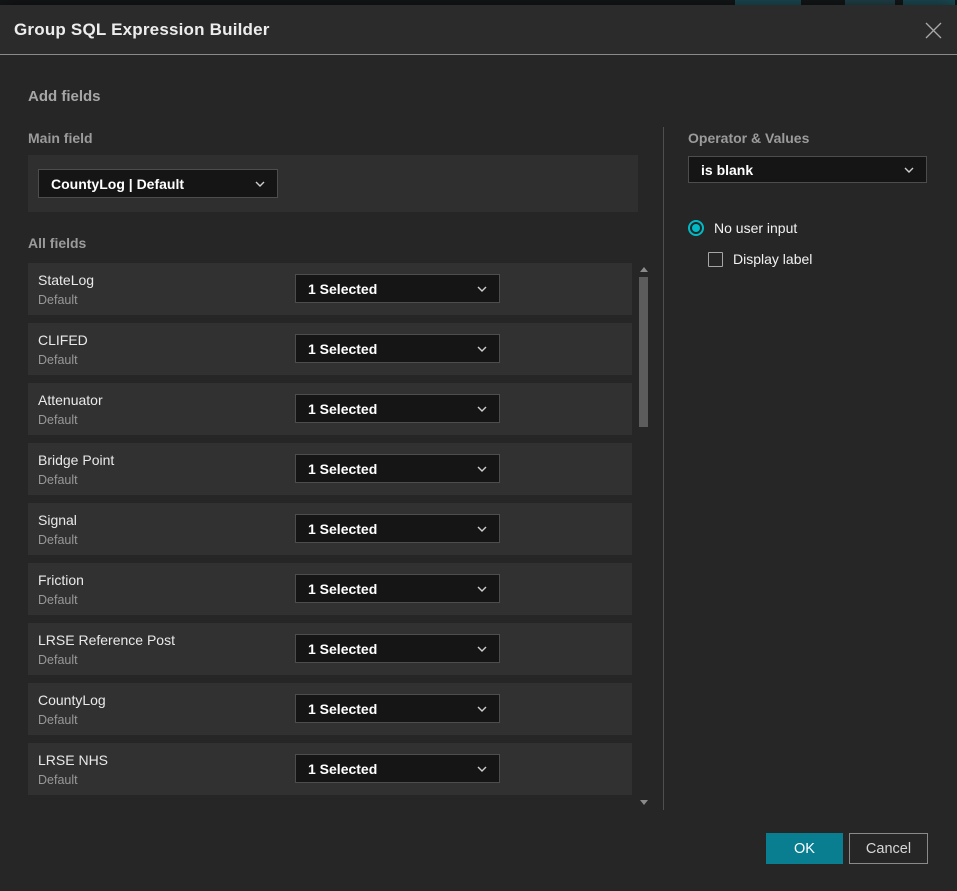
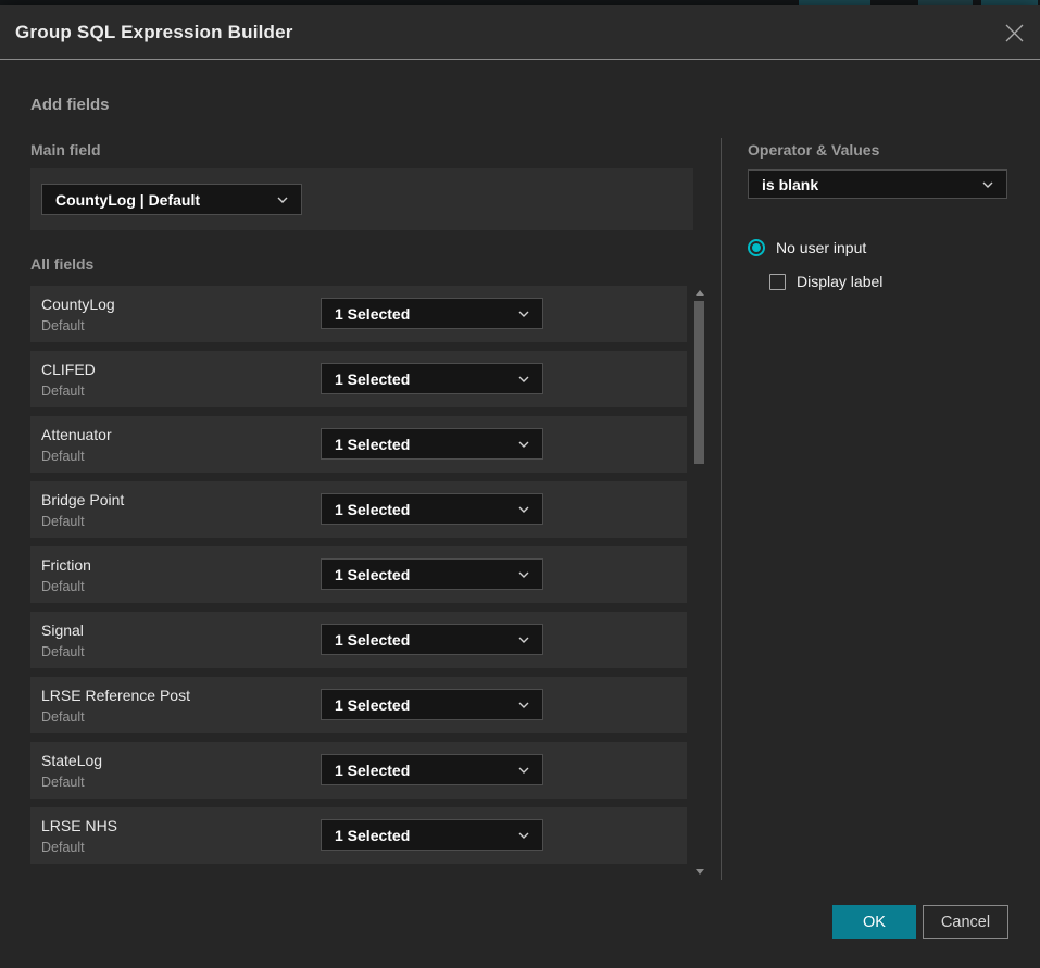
  Group SQL Expression Builder
  Add fields
  Main field
  CountyLog | Default
  All fields
- StateLog
+ CountyLog
  Default
  1 Selected
  CLIFED
  Default
  1 Selected
  Attenuator
  Default
  1 Selected
  Bridge Point
  Default
  1 Selected
- Signal
+ Friction
  Default
  1 Selected
- Friction
+ Signal
  Default
  1 Selected
  LRSE Reference Post
  Default
  1 Selected
- CountyLog
+ StateLog
  Default
  1 Selected
  LRSE NHS
  Default
  1 Selected
  Operator & Values
  is blank
  No user input
  Display label
  OK
  Cancel
